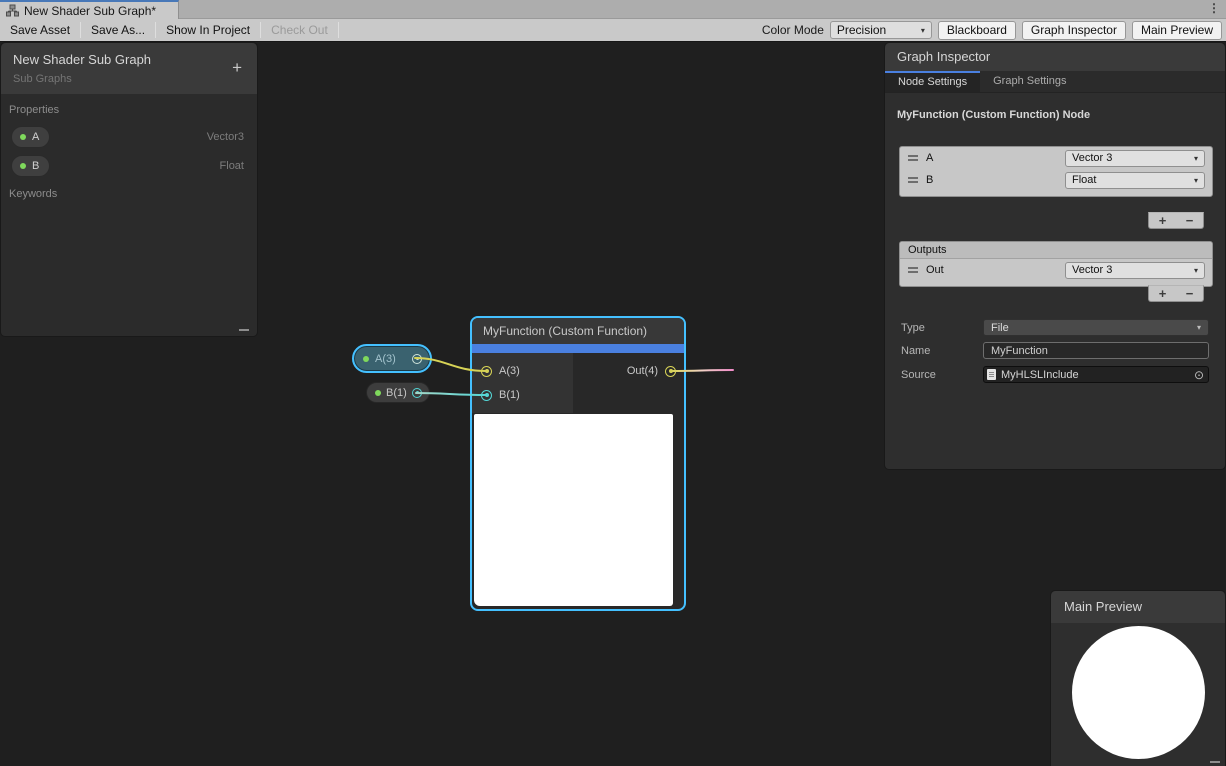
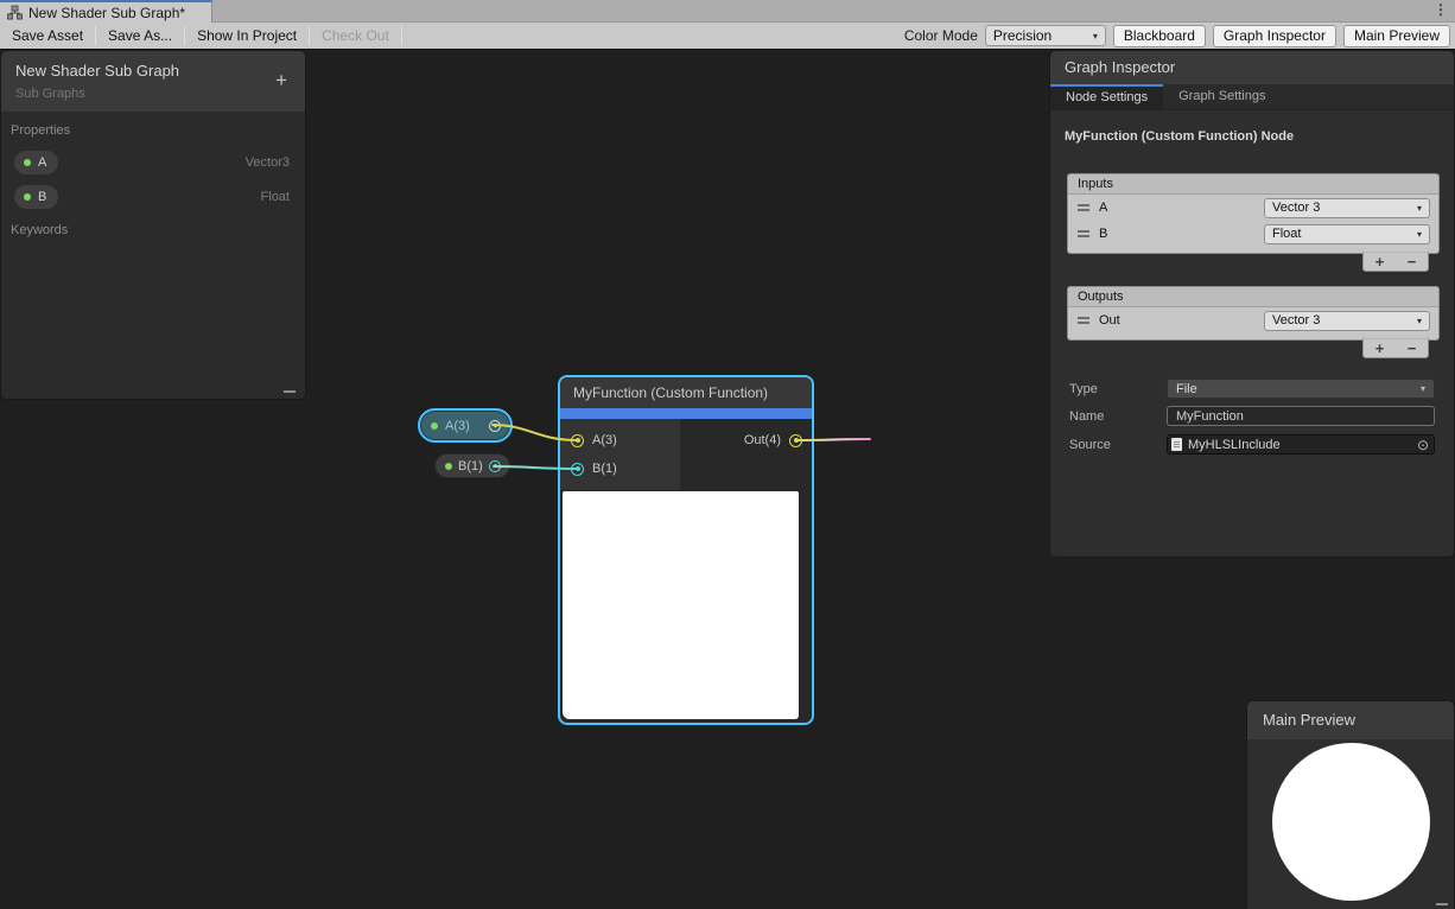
  New Shader Sub Graph*
  ⋮
  Save Asset
  Save As...
  Show In Project
  Check Out
  Color Mode
  Precision
  ▾
  Blackboard
  Graph Inspector
  Main Preview
  A(3)
  B(1)
  MyFunction (Custom Function)
  A(3)
  B(1)
  Out(4)
  New Shader Sub Graph
  Sub Graphs
  +
  Properties
  A
  Vector3
  B
  Float
  Keywords
  Graph Inspector
  Node Settings
  Graph Settings
  MyFunction (Custom Function) Node
+ Inputs
  A
  Vector 3
  ▾
  B
  Float
  ▾
  +
  −
  Outputs
  Out
  Vector 3
  ▾
  +
  −
  Type
  File
  ▾
  Name
  MyFunction
  Source
  MyHLSLInclude
  ⊙
  Main Preview
